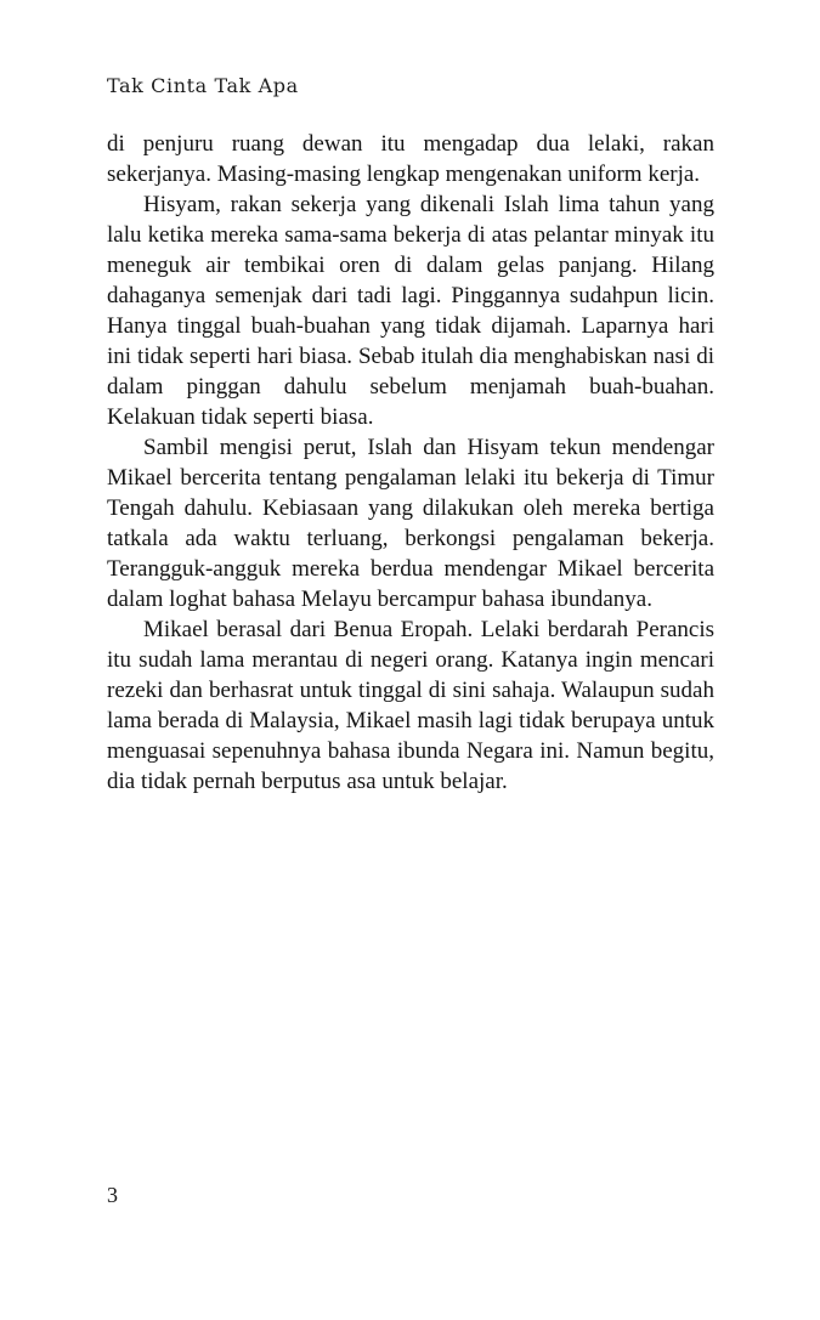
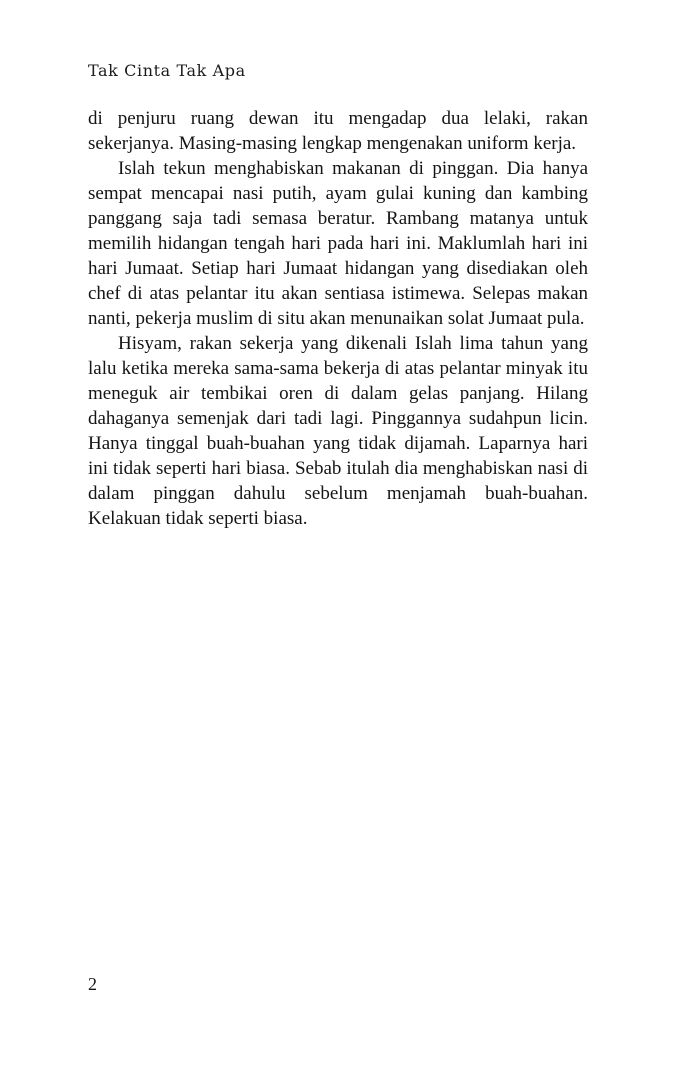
  Tak Cinta Tak Apa
  di penjuru ruang dewan itu mengadap dua lelaki, rakan sekerjanya. Masing-masing lengkap mengenakan uniform kerja.
+ Islah tekun menghabiskan makanan di pinggan. Dia hanya sempat mencapai nasi putih, ayam gulai kuning dan kambing panggang saja tadi semasa beratur. Rambang matanya untuk memilih hidangan tengah hari pada hari ini. Maklumlah hari ini hari Jumaat. Setiap hari Jumaat hidangan yang disediakan oleh chef di atas pelantar itu akan sentiasa istimewa. Selepas makan nanti, pekerja muslim di situ akan menunaikan solat Jumaat pula.
  Hisyam, rakan sekerja yang dikenali Islah lima tahun yang lalu ketika mereka sama-sama bekerja di atas pelantar minyak itu meneguk air tembikai oren di dalam gelas panjang. Hilang dahaganya semenjak dari tadi lagi. Pinggannya sudahpun licin. Hanya tinggal buah-buahan yang tidak dijamah. Laparnya hari ini tidak seperti hari biasa. Sebab itulah dia menghabiskan nasi di dalam pinggan dahulu sebelum menjamah buah-buahan. Kelakuan tidak seperti biasa.
- Sambil mengisi perut, Islah dan Hisyam tekun mendengar Mikael bercerita tentang pengalaman lelaki itu bekerja di Timur Tengah dahulu. Kebiasaan yang dilakukan oleh mereka bertiga tatkala ada waktu terluang, berkongsi pengalaman bekerja. Terangguk-angguk mereka berdua mendengar Mikael bercerita dalam loghat bahasa Melayu bercampur bahasa ibundanya.
- Mikael berasal dari Benua Eropah. Lelaki berdarah Perancis itu sudah lama merantau di negeri orang. Katanya ingin mencari rezeki dan berhasrat untuk tinggal di sini sahaja. Walaupun sudah lama berada di Malaysia, Mikael masih lagi tidak berupaya untuk menguasai sepenuhnya bahasa ibunda Negara ini. Namun begitu, dia tidak pernah berputus asa untuk belajar.
- 3
+ 2
